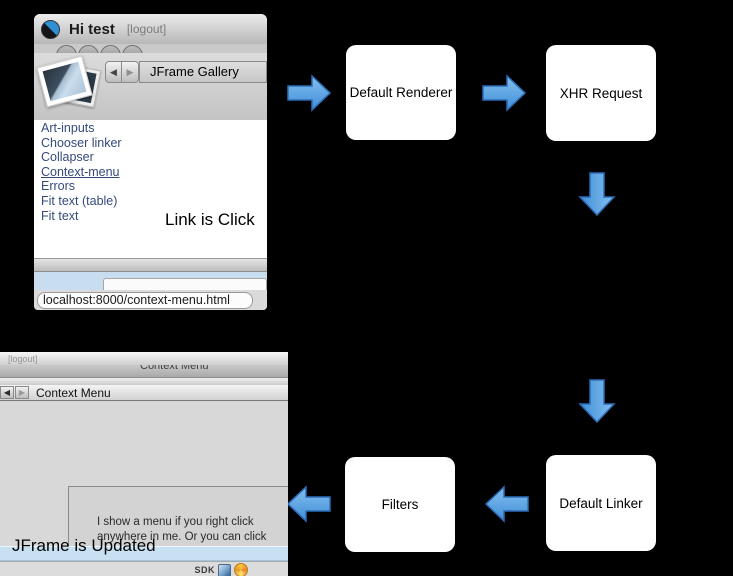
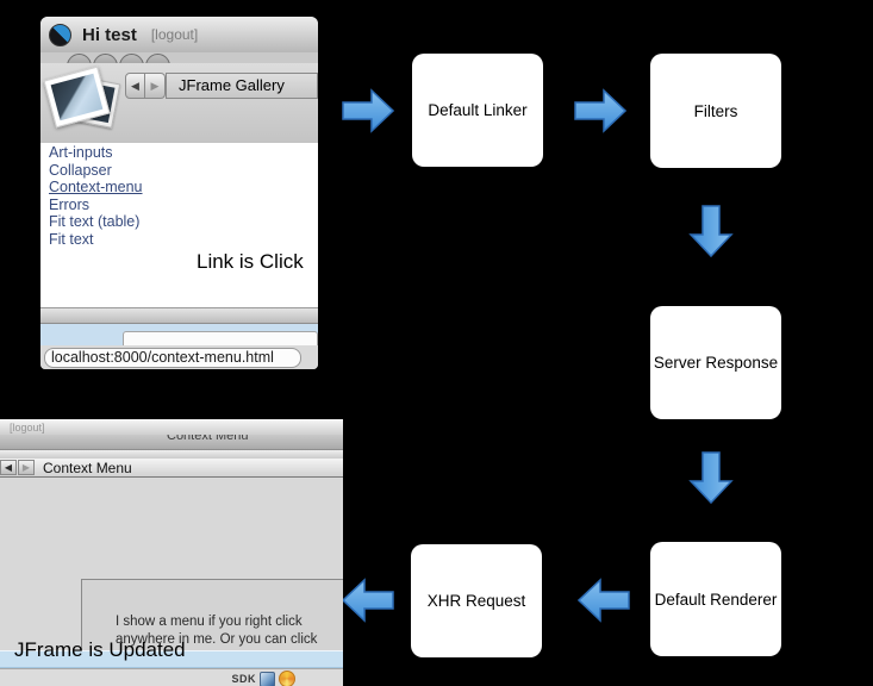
  Hi test
  [logout]
  ◀
  ▶
  JFrame Gallery
  Art-inputs
- Chooser linker
  Collapser
  Context-menu
  Errors
  Fit text (table)
  Fit text
  Link is Click
  localhost:8000/context-menu.html
- Default Renderer
+ Default Linker
- XHR Request
+ Filters
+ Server Response
- Default Linker
+ Default Renderer
- Filters
+ XHR Request
  [logout]
  Context Menu
  ◀
  ▶
  Context Menu
  I show a menu if you right click
  anywhere in me. Or you can click
  JFrame is Updated
  SDK
